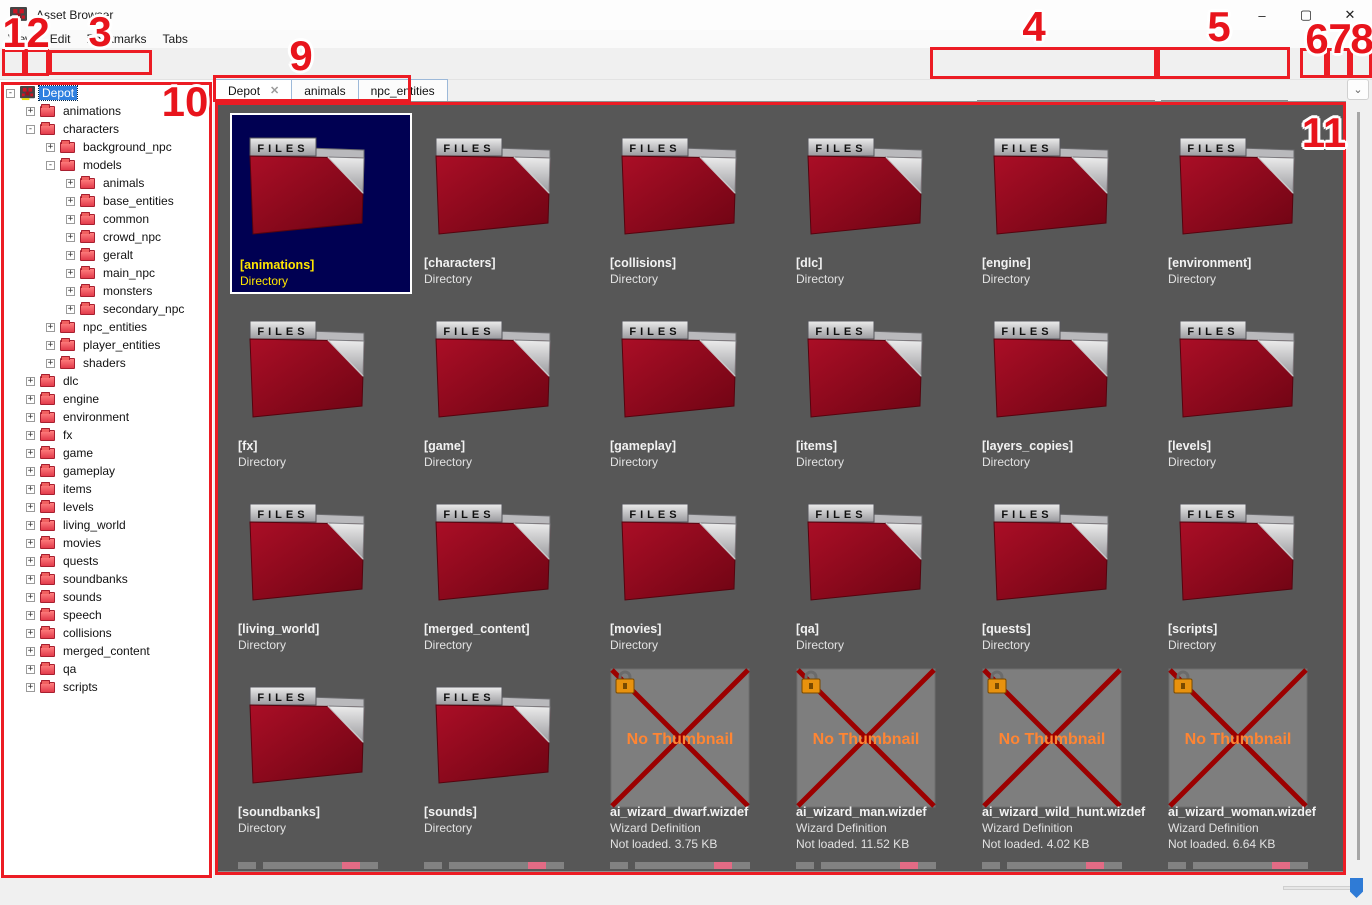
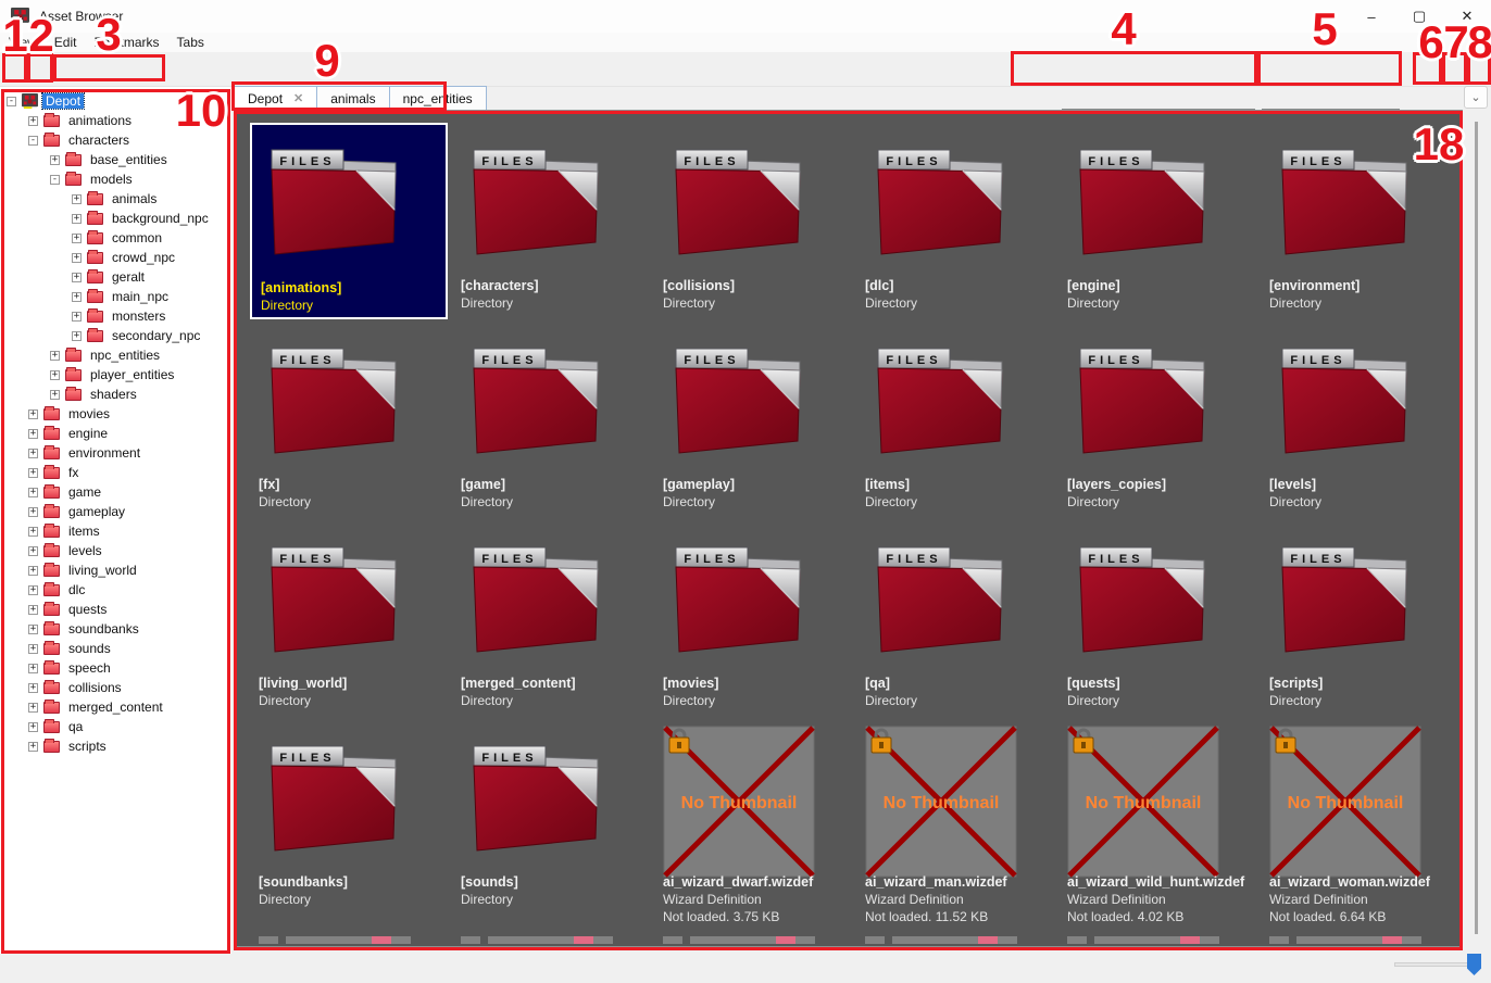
  Asset Browser
  –
  ▢
  ✕
  View
  Edit
  Bookmarks
  Tabs
  Depot
  ✕
  animals
  npc_entities
  ⌄
  -
  Depot
  +
  animations
  -
  characters
  +
- background_npc
+ base_entities
  -
  models
  +
  animals
  +
- base_entities
+ background_npc
  +
  common
  +
  crowd_npc
  +
  geralt
  +
  main_npc
  +
  monsters
  +
  secondary_npc
  +
  npc_entities
  +
  player_entities
  +
  shaders
  +
- dlc
+ movies
  +
  engine
  +
  environment
  +
  fx
  +
  game
  +
  gameplay
  +
  items
  +
  levels
  +
  living_world
  +
- movies
+ dlc
  +
  quests
  +
  soundbanks
  +
  sounds
  +
  speech
  +
  collisions
  +
  merged_content
  +
  qa
  +
  scripts
  FILES
  [animations]
  Directory
  FILES
  [characters]
  Directory
  FILES
  [collisions]
  Directory
  FILES
  [dlc]
  Directory
  FILES
  [engine]
  Directory
  FILES
  [environment]
  Directory
  FILES
  [fx]
  Directory
  FILES
  [game]
  Directory
  FILES
  [gameplay]
  Directory
  FILES
  [items]
  Directory
  FILES
  [layers_copies]
  Directory
  FILES
  [levels]
  Directory
  FILES
  [living_world]
  Directory
  FILES
  [merged_content]
  Directory
  FILES
  [movies]
  Directory
  FILES
  [qa]
  Directory
  FILES
  [quests]
  Directory
  FILES
  [scripts]
  Directory
  FILES
  [soundbanks]
  Directory
  FILES
  [sounds]
  Directory
  No Thumbnail
  ai_wizard_dwarf.wizdef
  Wizard Definition
  Not loaded. 3.75 KB
  No Thumbnail
  ai_wizard_man.wizdef
  Wizard Definition
  Not loaded. 11.52 KB
  No Thumbnail
  ai_wizard_wild_hunt.wizdef
  Wizard Definition
  Not loaded. 4.02 KB
  No Thumbnail
  ai_wizard_woman.wizdef
  Wizard Definition
  Not loaded. 6.64 KB
  1
  2
  3
  4
  5
  6
  7
  8
  9
  10
- 11
+ 18
